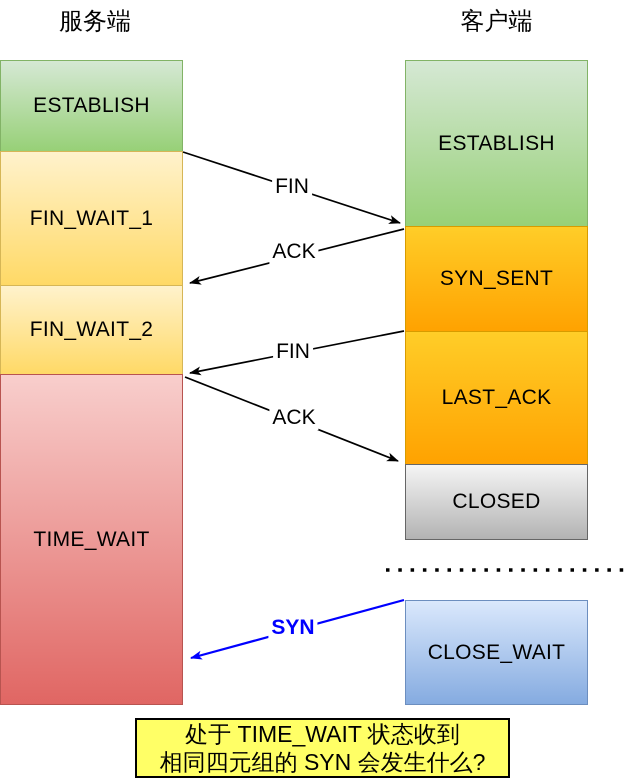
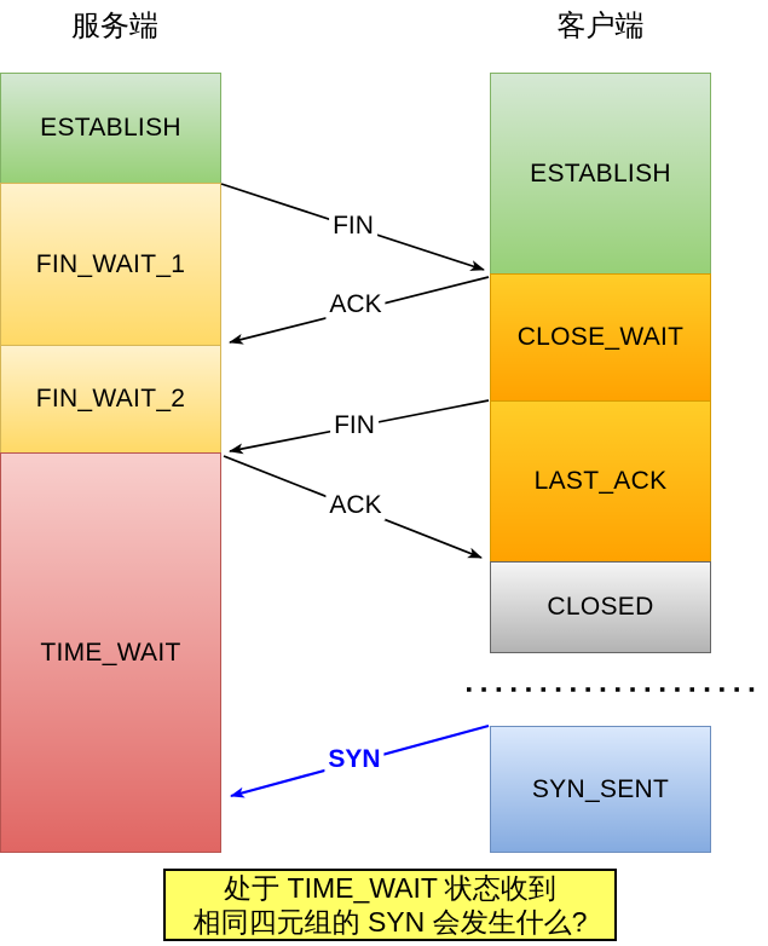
  服务端
  客户端
  ESTABLISH
  FIN_WAIT_1
  FIN_WAIT_2
  TIME_WAIT
  ESTABLISH
- SYN_SENT
+ CLOSE_WAIT
  LAST_ACK
  CLOSED
- CLOSE_WAIT
+ SYN_SENT
  FIN
  ACK
  FIN
  ACK
  SYN
  处于 TIME_WAIT 状态收到
  相同四元组的 SYN 会发生什么?
